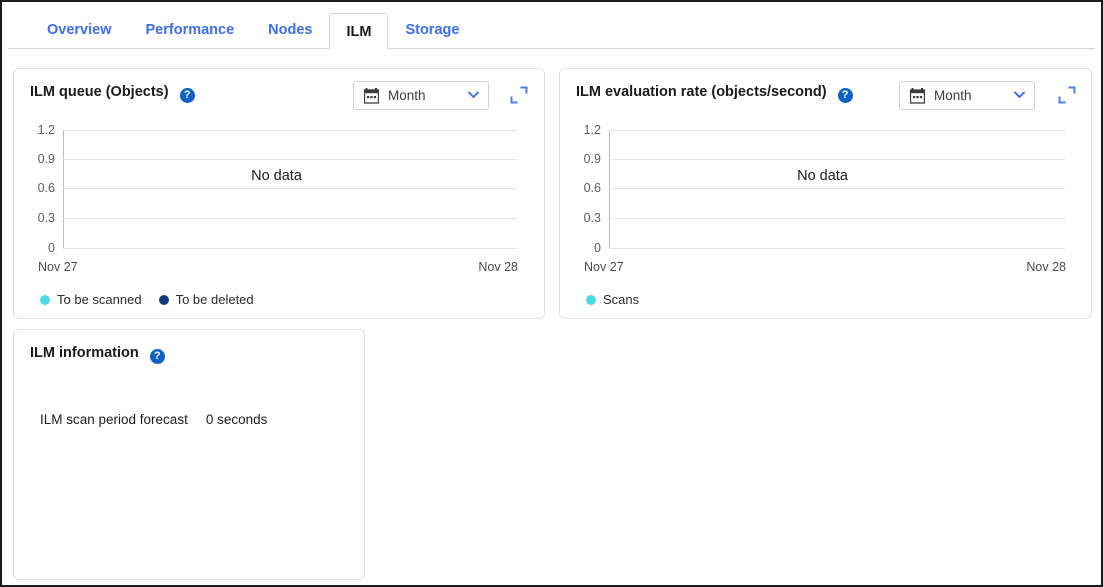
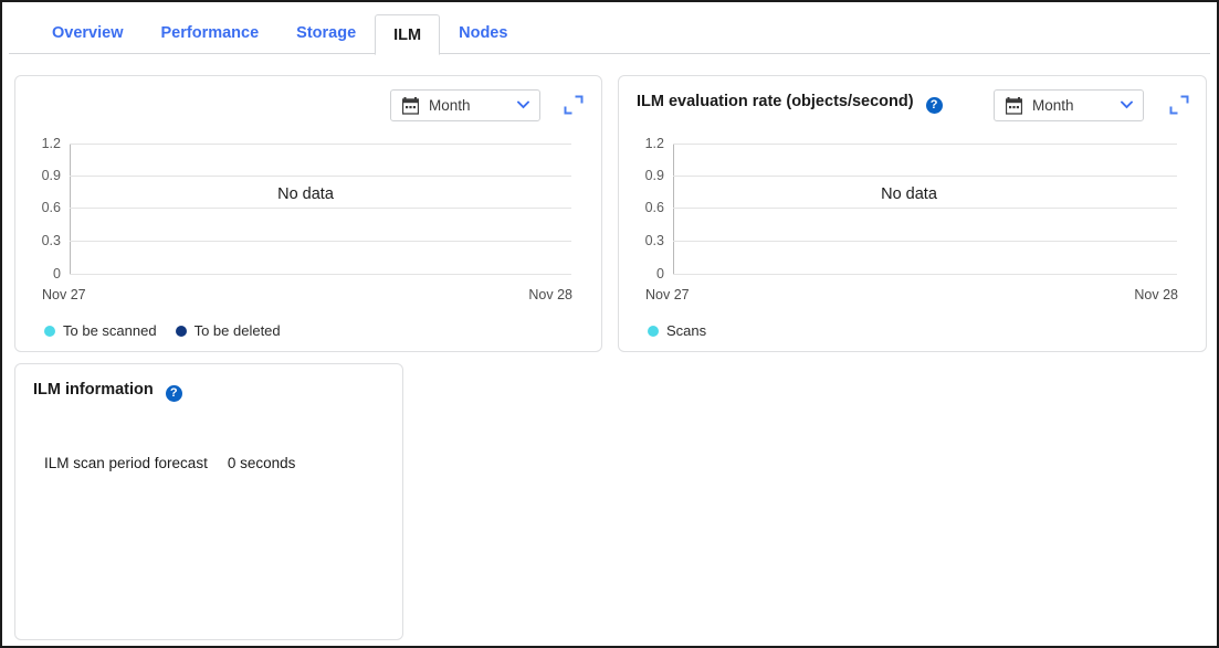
  Overview
  Performance
- Nodes
+ Storage
  ILM
- Storage
+ Nodes
- ILM queue (Objects) ?
  Month
  1.2
  0.9
  0.6
  0.3
  0
  No data
  Nov 27
  Nov 28
  To be scanned
  To be deleted
  ILM evaluation rate (objects/second) ?
  Month
  1.2
  0.9
  0.6
  0.3
  0
  No data
  Nov 27
  Nov 28
  Scans
  ILM information ?
  ILM scan period forecast
  0 seconds
